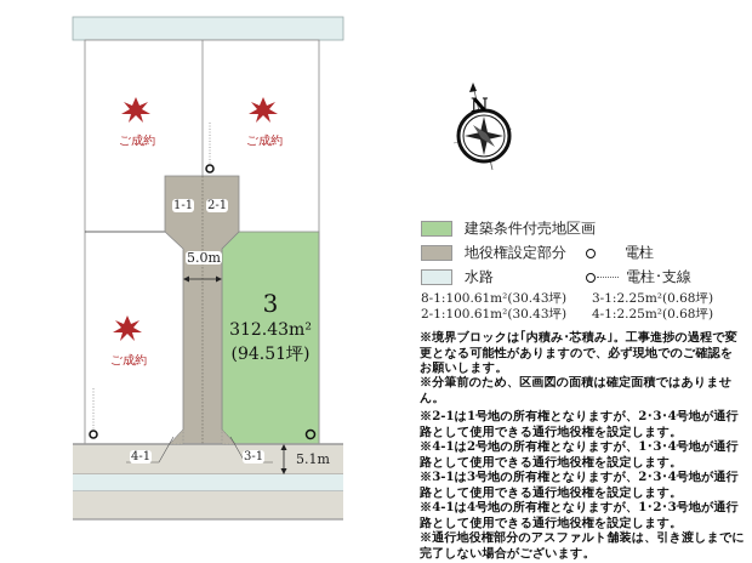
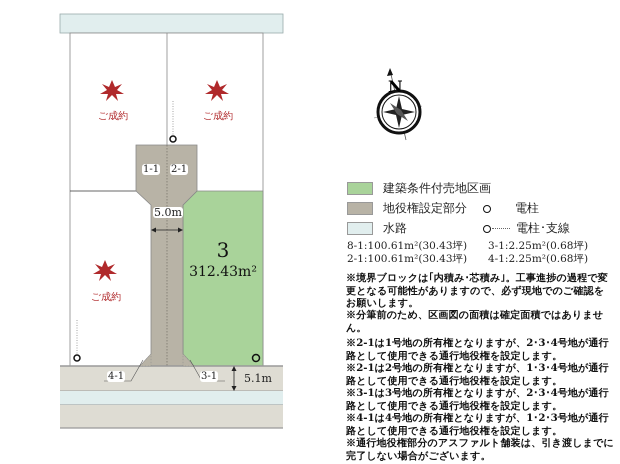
  ご成約
  ご成約
  ご成約
  1-1
  2-1
  3-1
  4-1
  5.0m
  5.1m
  3
  312.43m²
- (94.51坪)
  N
  建築条件付売地区画
  地役権設定部分
  水路
  電柱
  電柱･支線
  8-1:100.61m²(30.43坪)
  3-1:2.25m²(0.68坪)
  2-1:100.61m²(30.43坪)
  4-1:2.25m²(0.68坪)
  ※境界ブロックは｢内積み･芯積み｣。工事進捗の過程で変更となる可能性がありますので、必ず現地でのご確認をお願いします。
  ※分筆前のため、区画図の面積は確定面積ではありません。
  ※2-1は1号地の所有権となりますが、2･3･4号地が通行路として使用できる通行地役権を設定します。
- ※4-1は2号地の所有権となりますが、1･3･4号地が通行路として使用できる通行地役権を設定します。
+ ※2-1は2号地の所有権となりますが、1･3･4号地が通行路として使用できる通行地役権を設定します。
  ※3-1は3号地の所有権となりますが、2･3･4号地が通行路として使用できる通行地役権を設定します。
  ※4-1は4号地の所有権となりますが、1･2･3号地が通行路として使用できる通行地役権を設定します。
  ※通行地役権部分のアスファルト舗装は、引き渡しまでに完了しない場合がございます。
